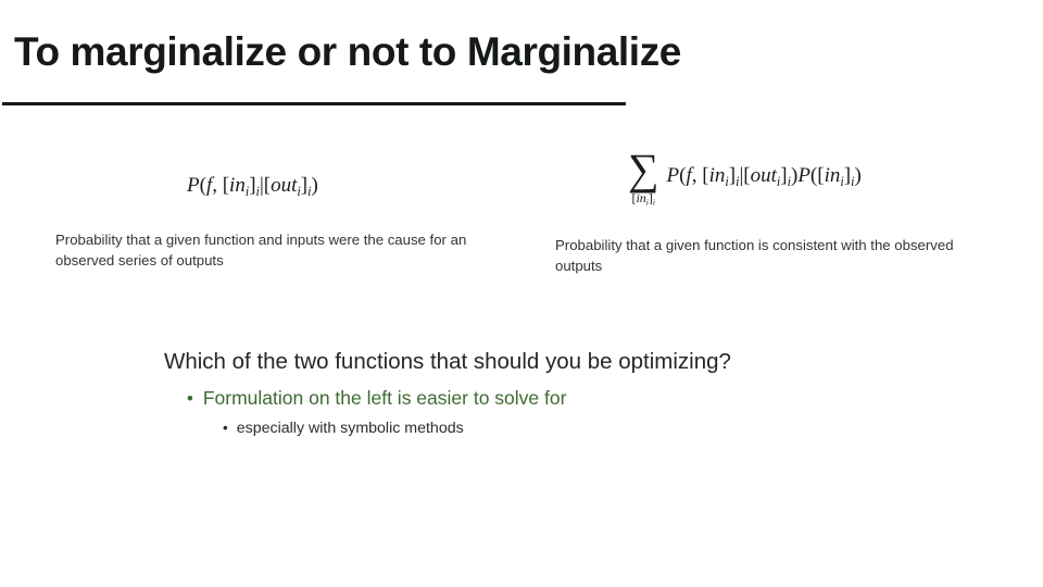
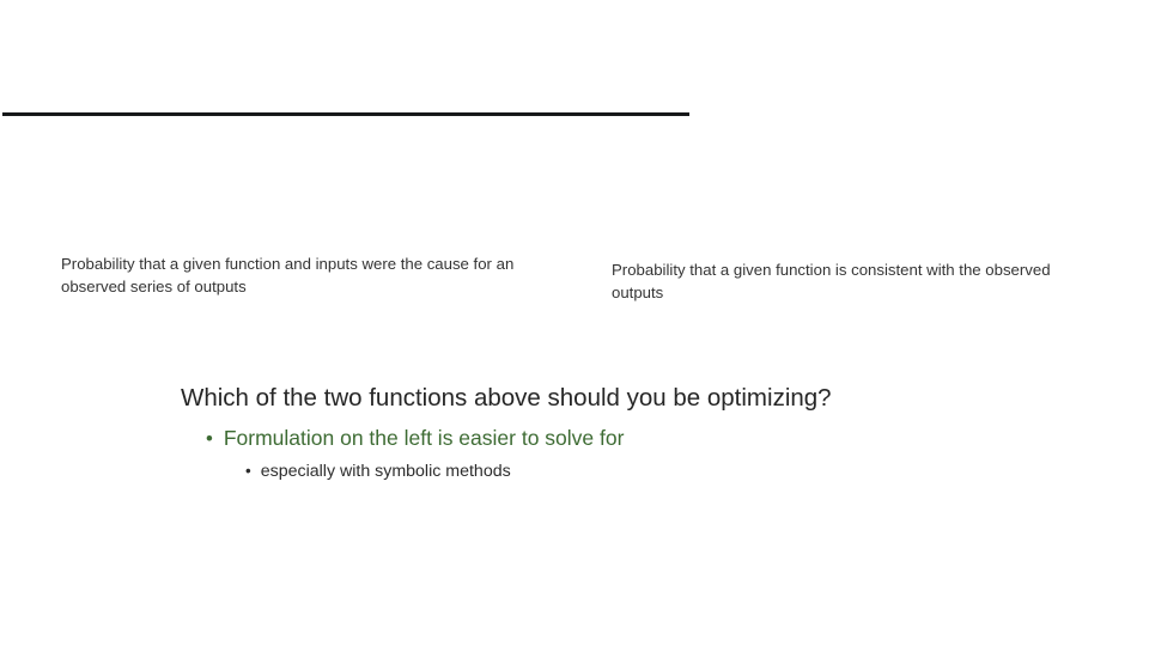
- To marginalize or not to Marginalize
- P(f, [ini]i|[outi]i)
- ∑
- [ini]i
- P(f, [ini]i|[outi]i)P([ini]i)
  Probability that a given function and inputs were the cause for an observed series of outputs
  Probability that a given function is consistent with the observed outputs
- Which of the two functions that should you be optimizing?
+ Which of the two functions above should you be optimizing?
  •
  Formulation on the left is easier to solve for
  •
  especially with symbolic methods
